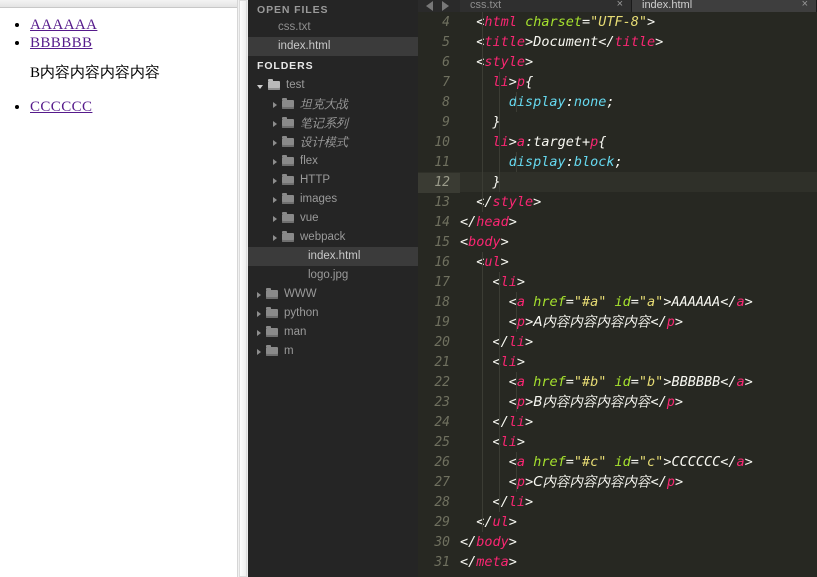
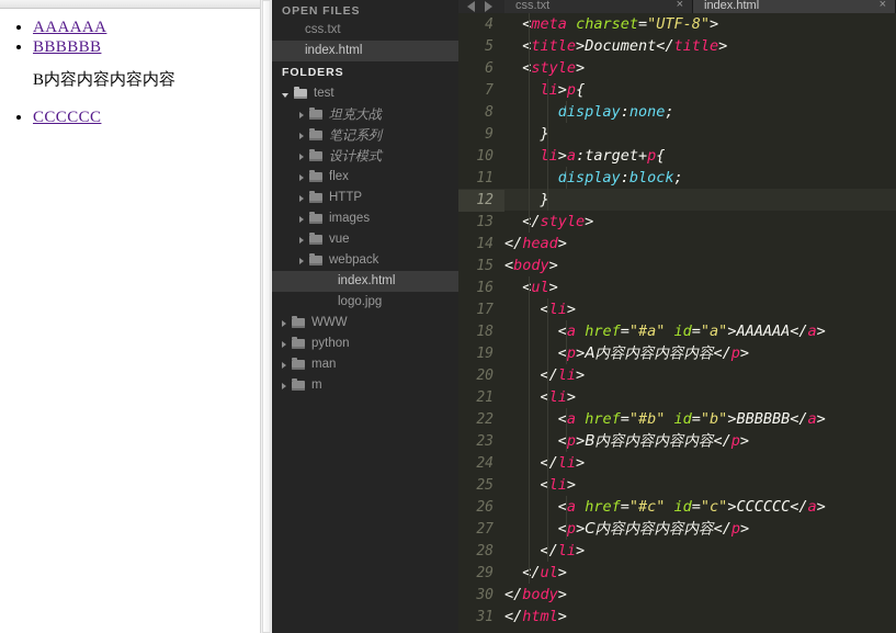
  AAAAAA
  BBBBBB
  B内容内容内容内容
  CCCCCC
  OPEN FILES
  css.txt
  index.html
  FOLDERS
  test
  坦克大战
  笔记系列
  设计模式
  flex
  HTTP
  images
  vue
  webpack
  index.html
  logo.jpg
  WWW
  python
  man
  m
  css.txt
  ×
  index.html
  ×
- 4 <html charset="UTF-8">
+ 4 <meta charset="UTF-8">
  5 <title>Document</title>
  6 <style>
  7 li>p{
  8 display:none;
  9 }
  10 li>a:target+p{
  11 display:block;
  12 }
  13 </style>
  14 </head>
  15 <body>
  16 <ul>
  17 <li>
  18 <a href="#a" id="a">AAAAAA</a>
  19 <p>A内容内容内容内容</p>
  20 </li>
  21 <li>
  22 <a href="#b" id="b">BBBBBB</a>
  23 <p>B内容内容内容内容</p>
  24 </li>
  25 <li>
  26 <a href="#c" id="c">CCCCCC</a>
  27 <p>C内容内容内容内容</p>
  28 </li>
  29 </ul>
  30 </body>
- 31 </meta>
+ 31 </html>
